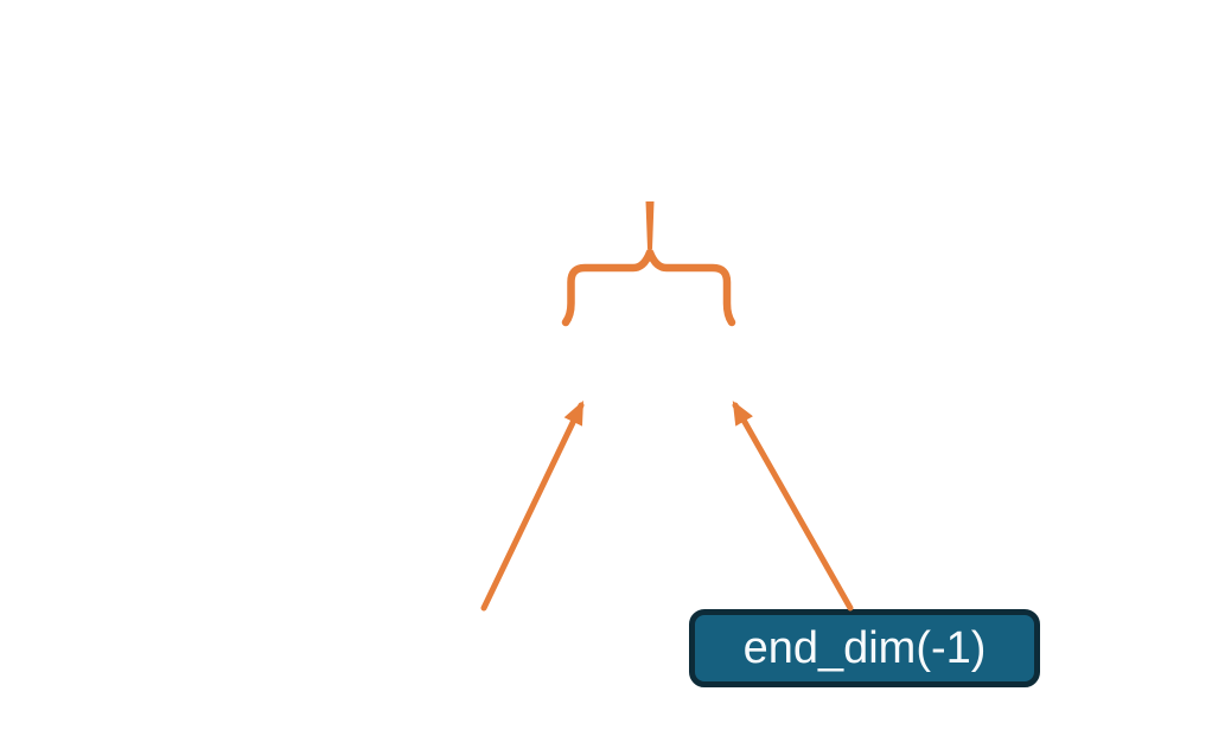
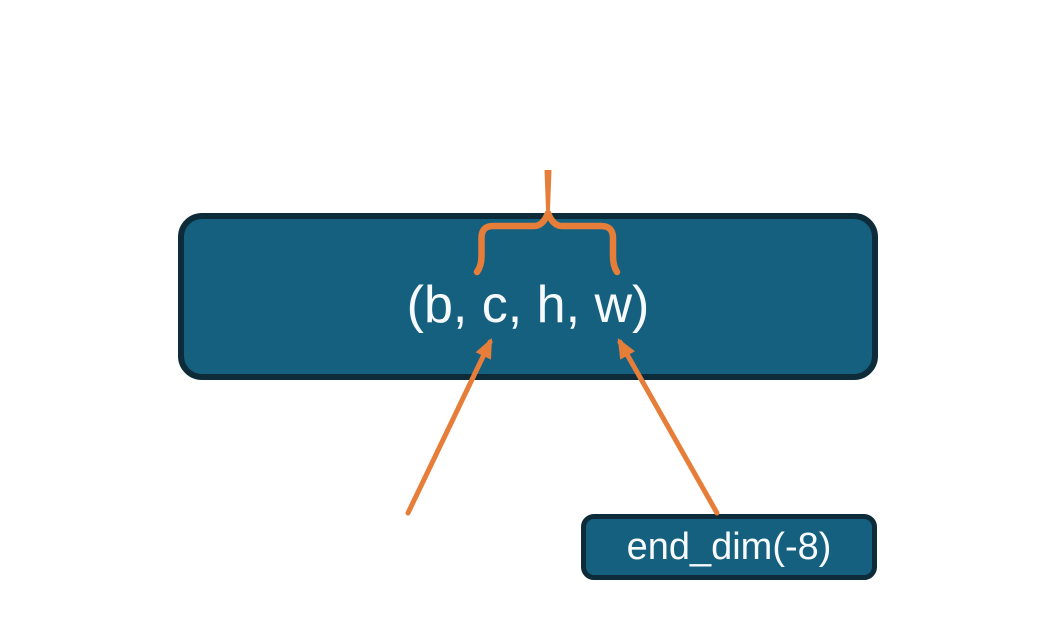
+ (b, c, h, w)
- end_dim(-1)
+ end_dim(-8)
